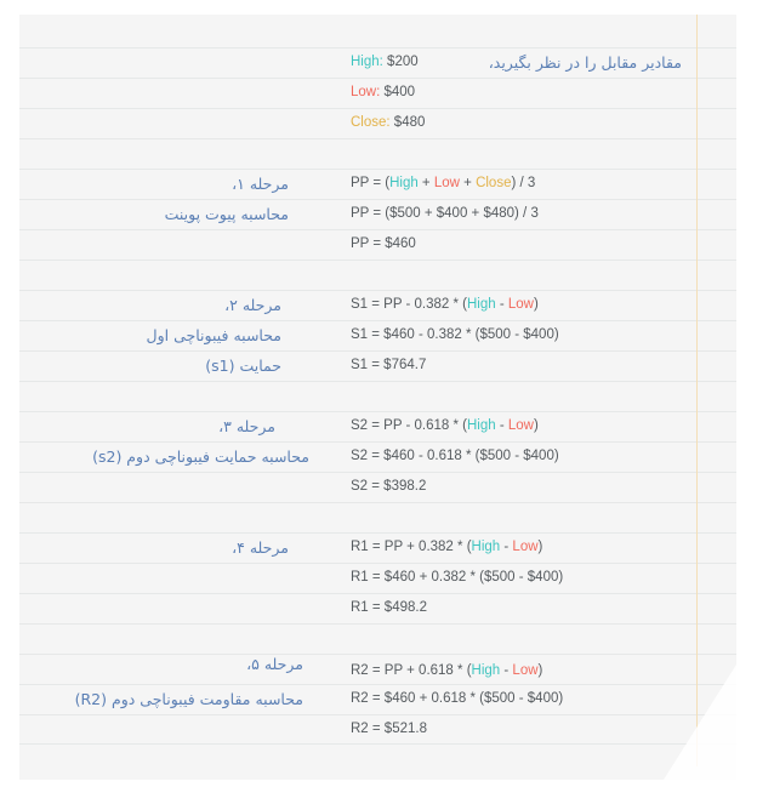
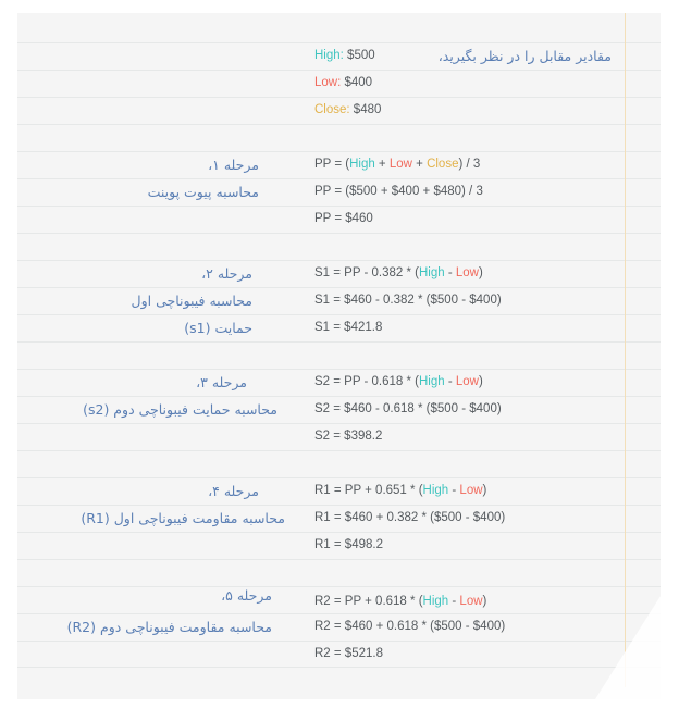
  مقادیر مقابل را در نظر بگیرید،
- High: $200
+ High: $500
  Low: $400
  Close: $480
  مرحله ۱،
  محاسبه پیوت پوینت
  PP = (High + Low + Close) / 3
  PP = ($500 + $400 + $480) / 3
  PP = $460
  مرحله ۲،
  محاسبه فیبوناچی اول
  حمایت (s1)
  S1 = PP - 0.382 * (High - Low)
  S1 = $460 - 0.382 * ($500 - $400)
- S1 = $764.7
+ S1 = $421.8
  مرحله ۳،
  محاسبه حمایت فیبوناچی دوم (s2)
  S2 = PP - 0.618 * (High - Low)
  S2 = $460 - 0.618 * ($500 - $400)
  S2 = $398.2
  مرحله ۴،
+ محاسبه مقاومت فیبوناچی اول (R1)
- R1 = PP + 0.382 * (High - Low)
+ R1 = PP + 0.651 * (High - Low)
  R1 = $460 + 0.382 * ($500 - $400)
  R1 = $498.2
  مرحله ۵،
  محاسبه مقاومت فیبوناچی دوم (R2)
  R2 = PP + 0.618 * (High - Low)
  R2 = $460 + 0.618 * ($500 - $400)
  R2 = $521.8
